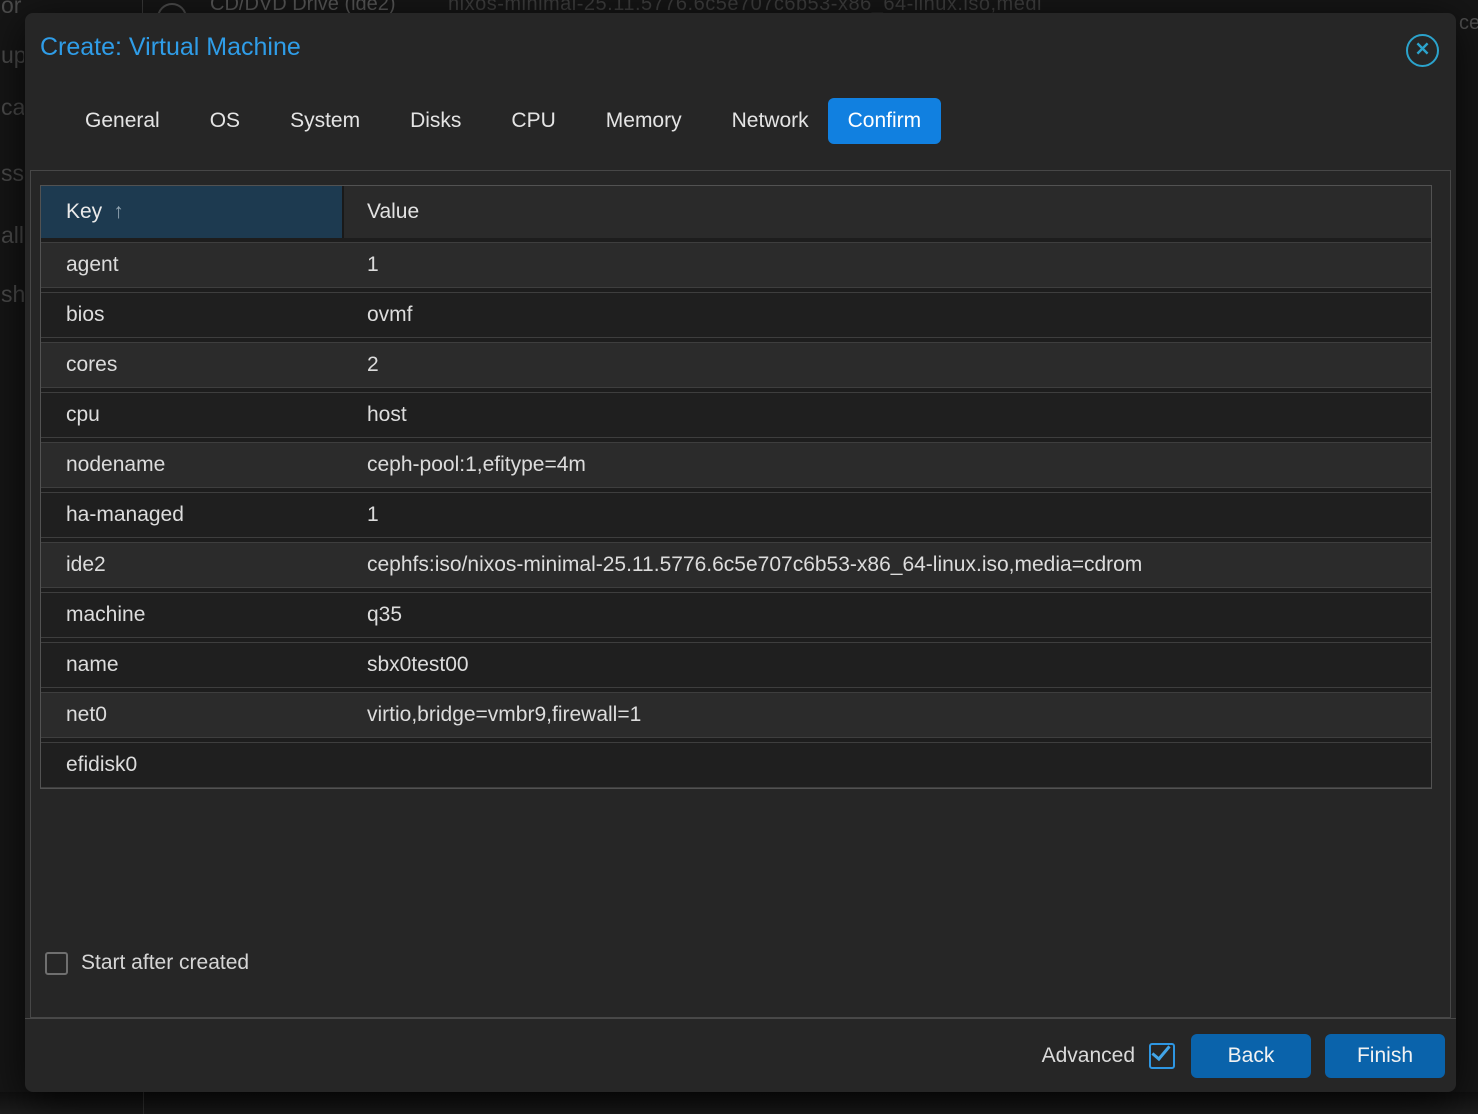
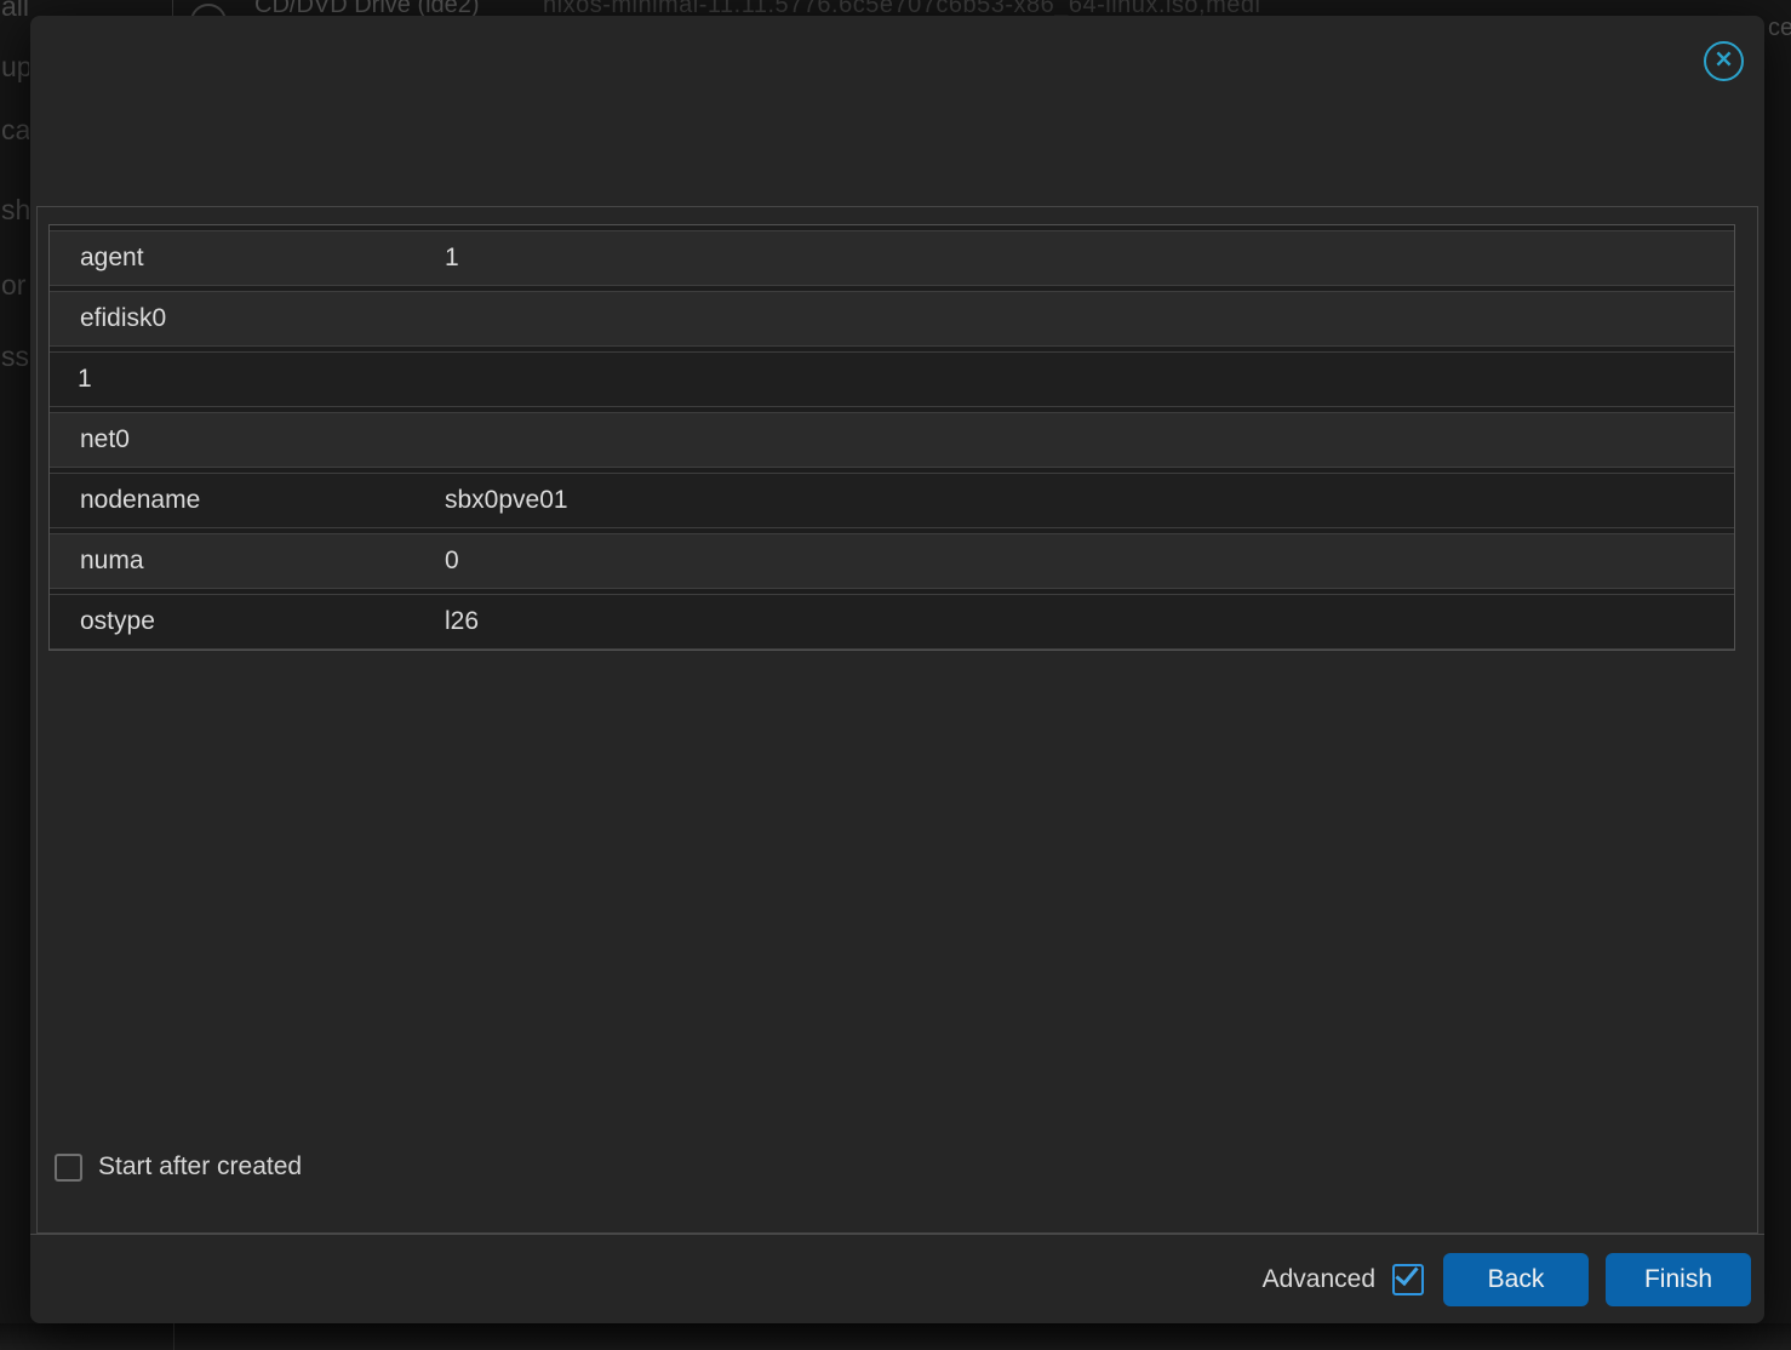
  CD/DVD Drive (ide2)
- nixos-minimal-25.11.5776.6c5e707c6b53-x86_64-linux.iso,medi
+ nixos-minimal-11.11.5776.6c5e707c6b53-x86_64-linux.iso,medi
- or
+ all
  up
  ca
- ss
+ sh
- all
+ or
- sh
+ ss
  ce
- Create: Virtual Machine
- General
- OS
- System
- Disks
- CPU
- Memory
- Network
- Confirm
- Key
- ↑
- Value
  agent
  1
- bios
- ovmf
- cores
- 2
- cpu
- host
- nodename
+ efidisk0
- ceph-pool:1,efitype=4m
- ha-managed
  1
- ide2
- cephfs:iso/nixos-minimal-25.11.5776.6c5e707c6b53-x86_64-linux.iso,media=cdrom
- machine
- q35
- name
- sbx0test00
  net0
- virtio,bridge=vmbr9,firewall=1
- efidisk0
+ nodename
+ sbx0pve01
+ numa
+ 0
+ ostype
+ l26
  Start after created
  Advanced
  Back
  Finish
